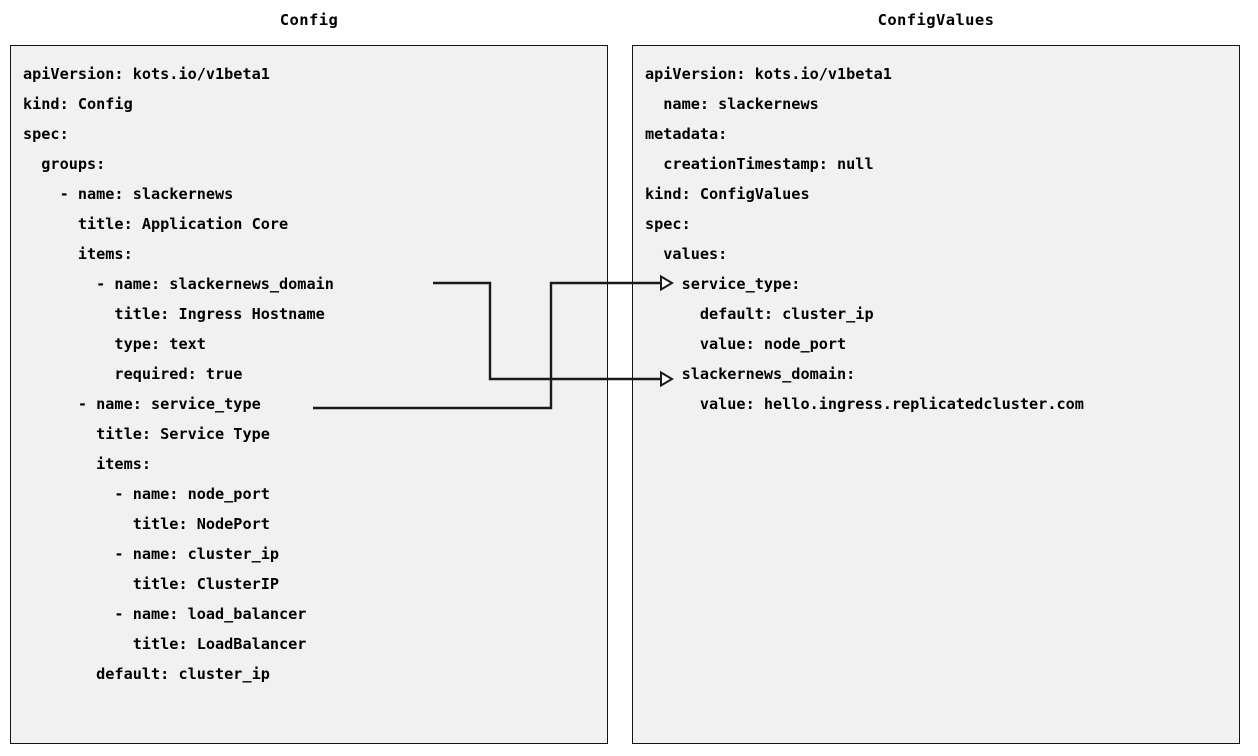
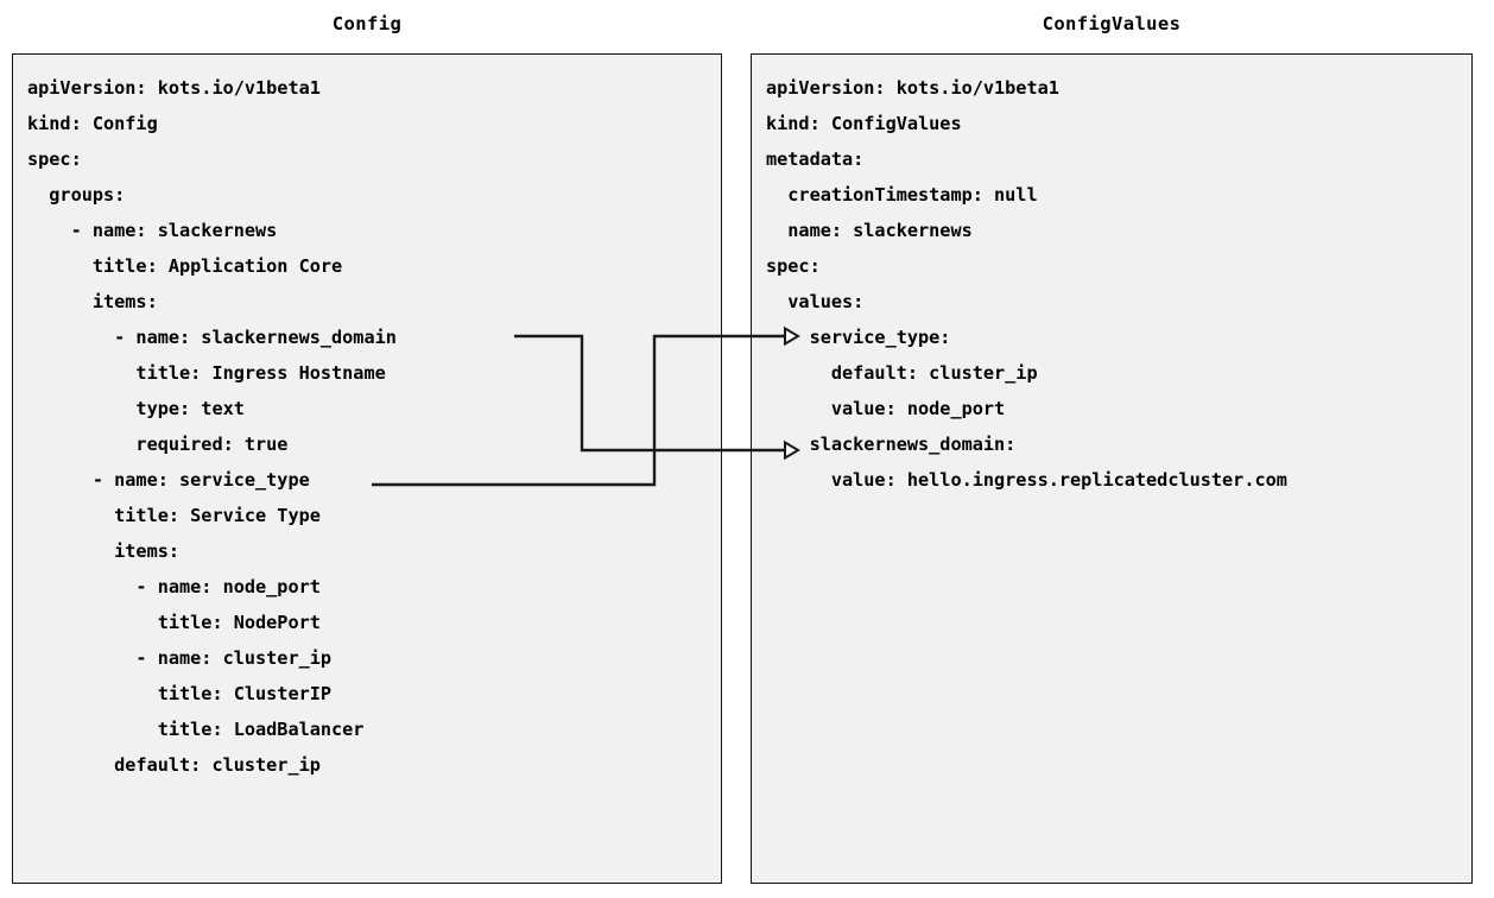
  Config
  ConfigValues
  apiVersion: kots.io/v1beta1
  kind: Config
  spec:
  groups:
  - name: slackernews
  title: Application Core
  items:
  - name: slackernews_domain
  title: Ingress Hostname
  type: text
  required: true
  - name: service_type
  title: Service Type
  items:
  - name: node_port
  title: NodePort
  - name: cluster_ip
  title: ClusterIP
- - name: load_balancer
  title: LoadBalancer
  default: cluster_ip
  apiVersion: kots.io/v1beta1
- name: slackernews
+ kind: ConfigValues
  metadata:
  creationTimestamp: null
- kind: ConfigValues
+ name: slackernews
  spec:
  values:
  service_type:
  default: cluster_ip
  value: node_port
  slackernews_domain:
  value: hello.ingress.replicatedcluster.com
